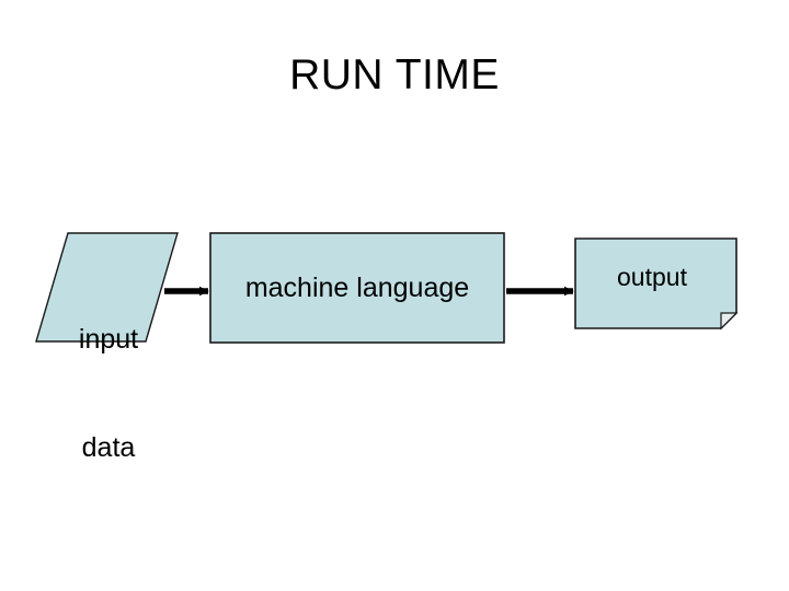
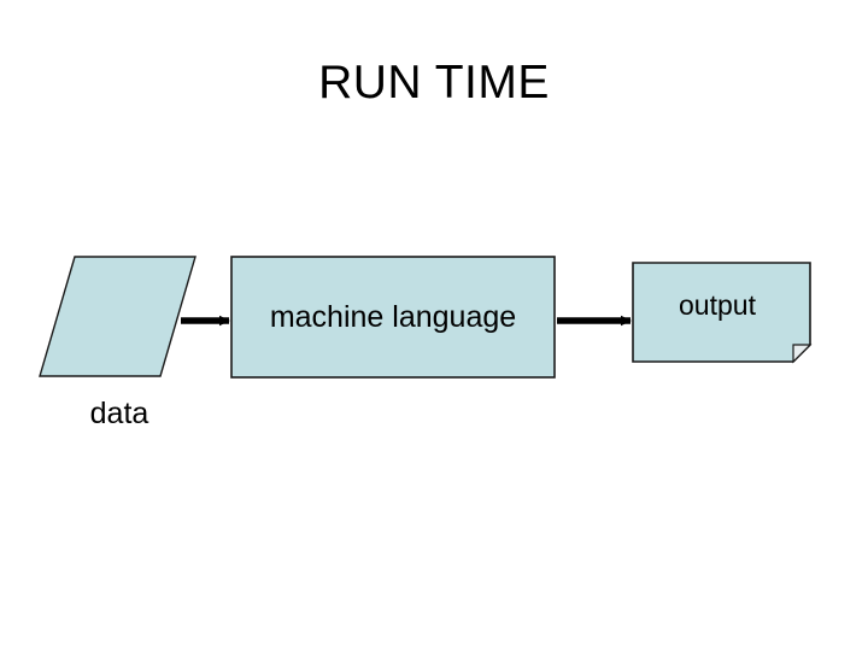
  RUN TIME
- input
  data
  machine language
  output
